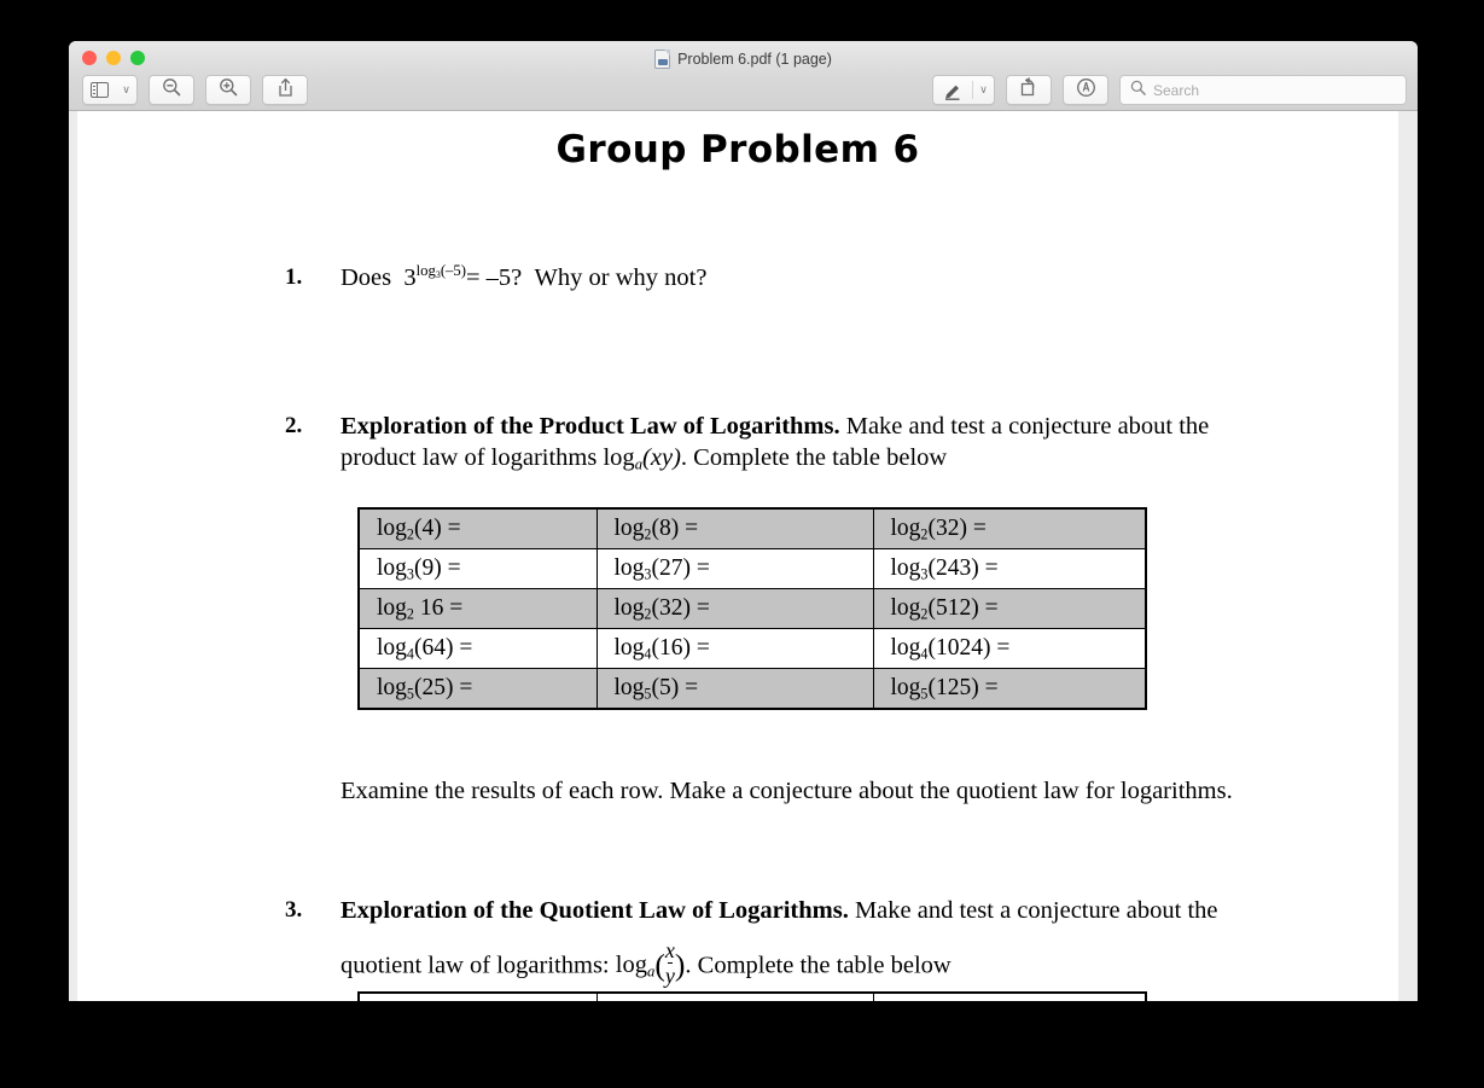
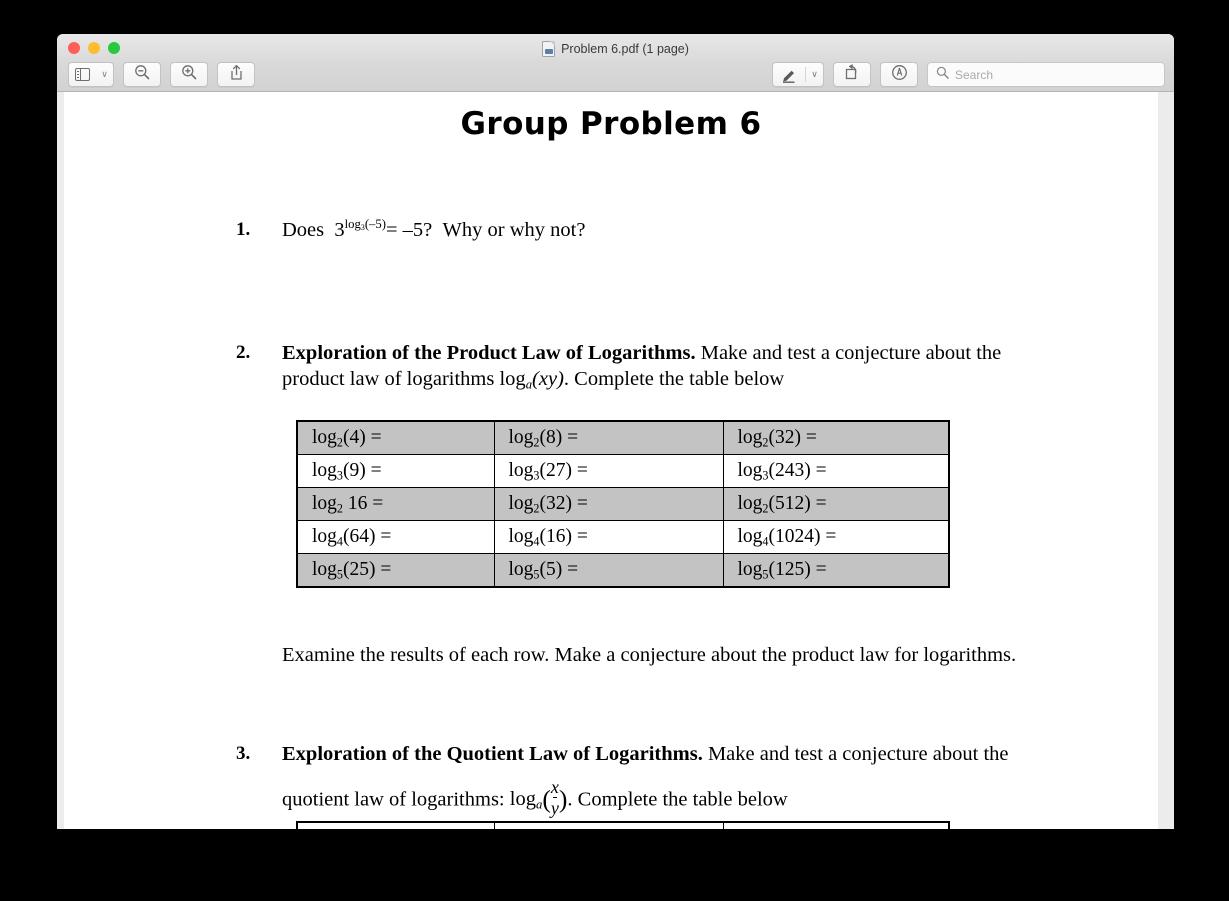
  Problem 6.pdf (1 page)
  ∨
  ∨
  Search
  Group Problem 6
  1.
  Does 3log3(–5)= –5? Why or why not?
  2.
  Exploration of the Product Law of Logarithms. Make and test a conjecture about the
  product law of logarithms loga(xy). Complete the table below
  log2(4) =	log2(8) =	log2(32) =
  log3(9) =	log3(27) =	log3(243) =
  log2 16 =	log2(32) =	log2(512) =
  log4(64) =	log4(16) =	log4(1024) =
  log5(25) =	log5(5) =	log5(125) =
- Examine the results of each row. Make a conjecture about the quotient law for logarithms.
+ Examine the results of each row. Make a conjecture about the product law for logarithms.
  3.
  Exploration of the Quotient Law of Logarithms. Make and test a conjecture about the
  quotient law of logarithms: loga(
  x
  y
  ). Complete the table below
